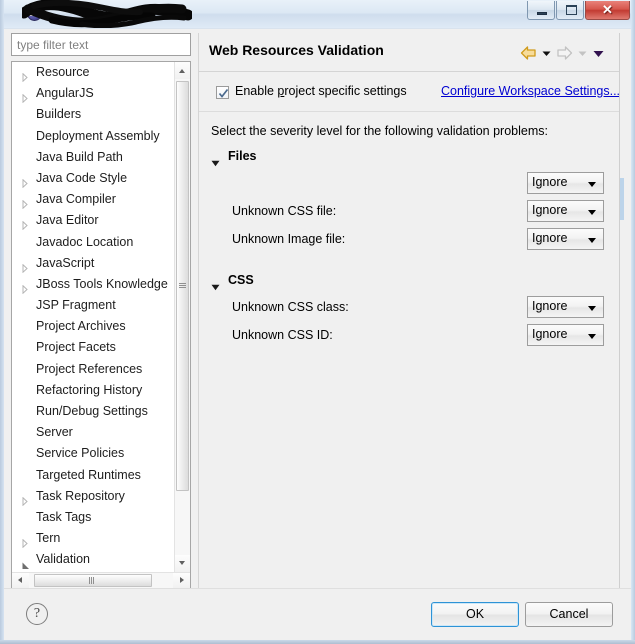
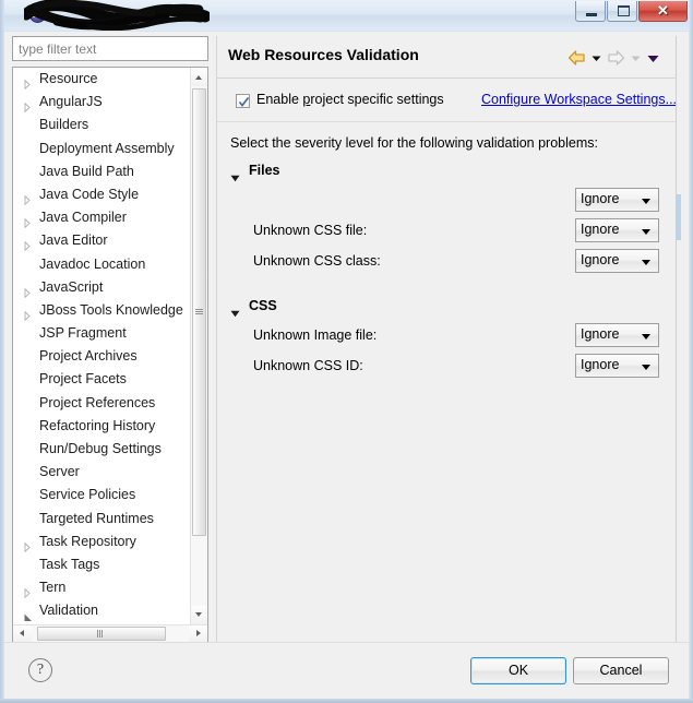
  ✕
  type filter text
  Resource
  AngularJS
  Builders
  Deployment Assembly
  Java Build Path
  Java Code Style
  Java Compiler
  Java Editor
  Javadoc Location
  JavaScript
  JBoss Tools Knowledge
  JSP Fragment
  Project Archives
  Project Facets
  Project References
  Refactoring History
  Run/Debug Settings
  Server
  Service Policies
  Targeted Runtimes
  Task Repository
  Task Tags
  Tern
  Validation
  Web Resources Validation
  Enable project specific settings
  Configure Workspace Settings..
  Select the severity level for the following validation problems:
  Files
  Ignore
  Unknown CSS file:
  Ignore
- Unknown Image file:
+ Unknown CSS class:
  Ignore
  CSS
- Unknown CSS class:
+ Unknown Image file:
  Ignore
  Unknown CSS ID:
  Ignore
  ?
  OK
  Cancel
